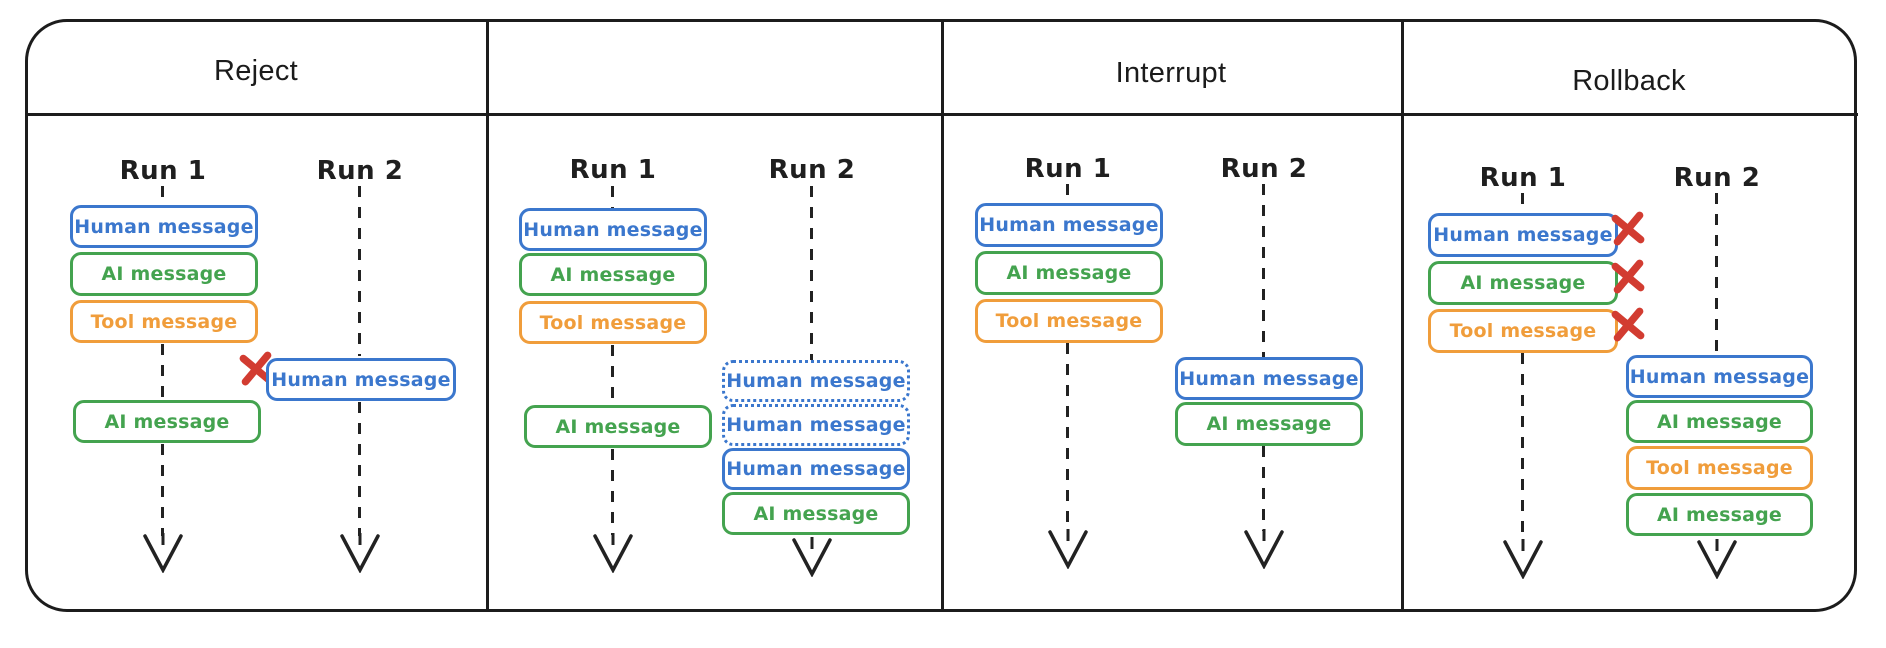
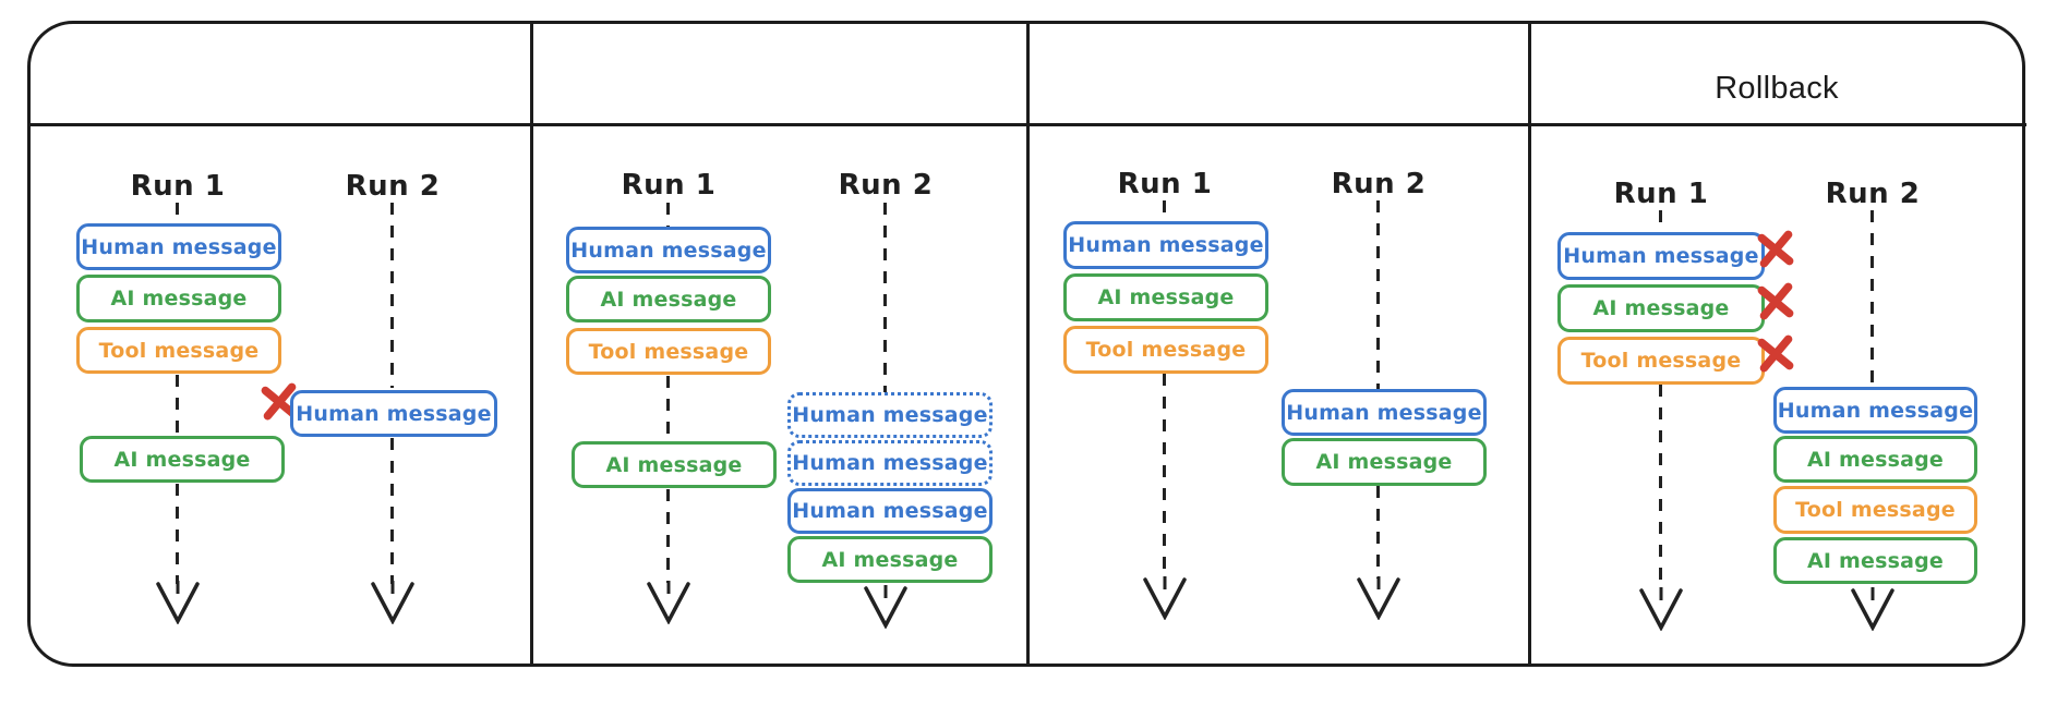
- Reject
- Interrupt
  Rollback
  Run 1
  Run 2
  Human message
  AI message
  Tool message
  AI message
  Human message
  Run 1
  Run 2
  Human message
  AI message
  Tool message
  AI message
  Human message
  Human message
  Human message
  AI message
  Run 1
  Run 2
  Human message
  AI message
  Tool message
  Human message
  AI message
  Run 1
  Run 2
  Human message
  AI message
  Tool message
  Human message
  AI message
  Tool message
  AI message
